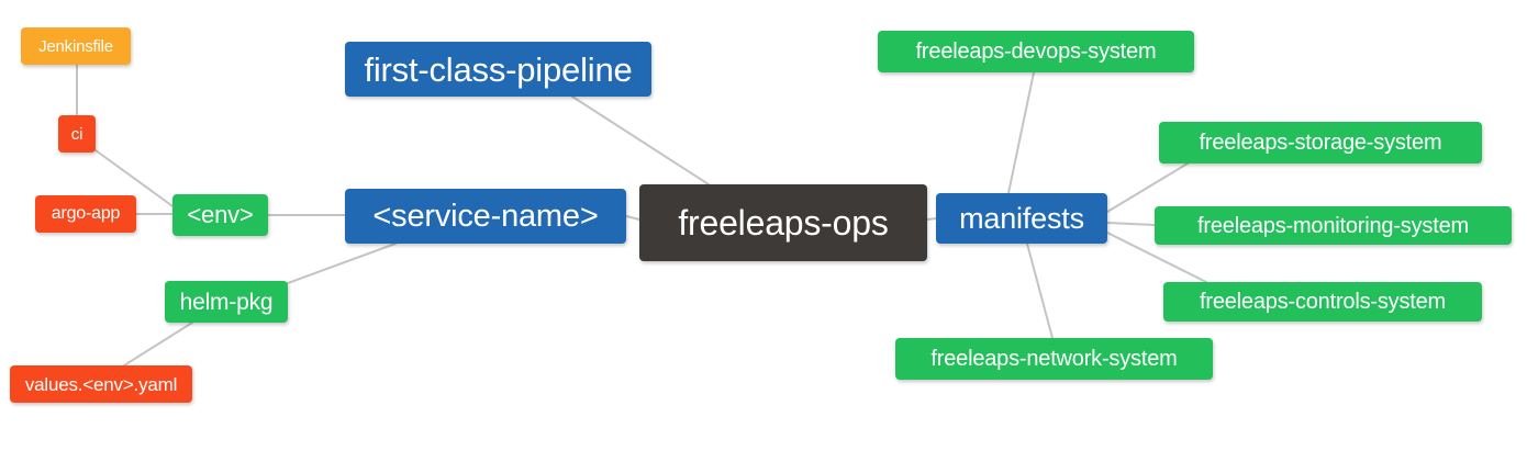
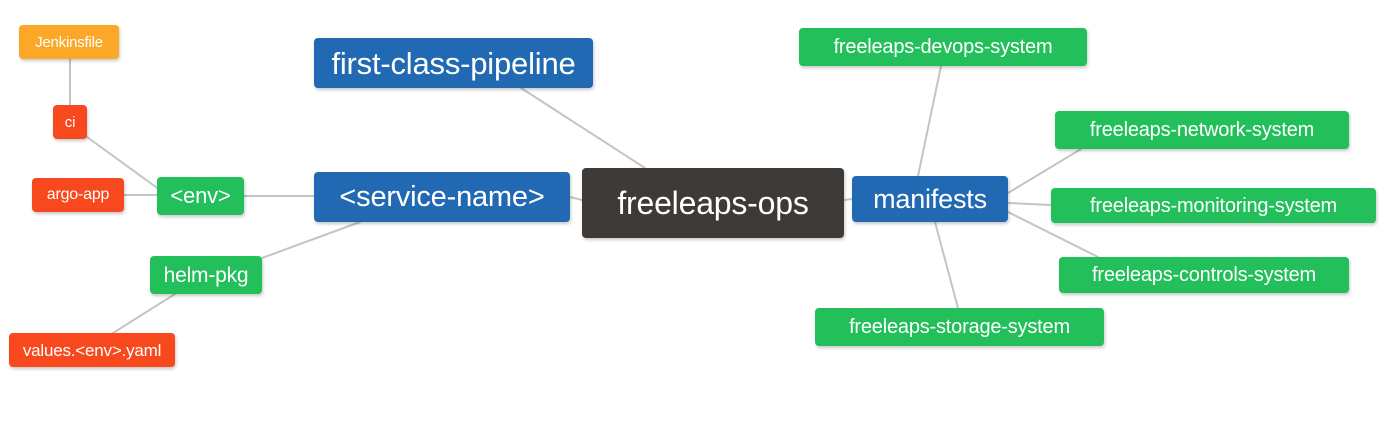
  Jenkinsfile
  ci
  argo-app
  <env>
  helm-pkg
  values.<env>.yaml
  first-class-pipeline
  <service-name>
  freeleaps-ops
  manifests
  freeleaps-devops-system
- freeleaps-storage-system
+ freeleaps-network-system
  freeleaps-monitoring-system
  freeleaps-controls-system
- freeleaps-network-system
+ freeleaps-storage-system
